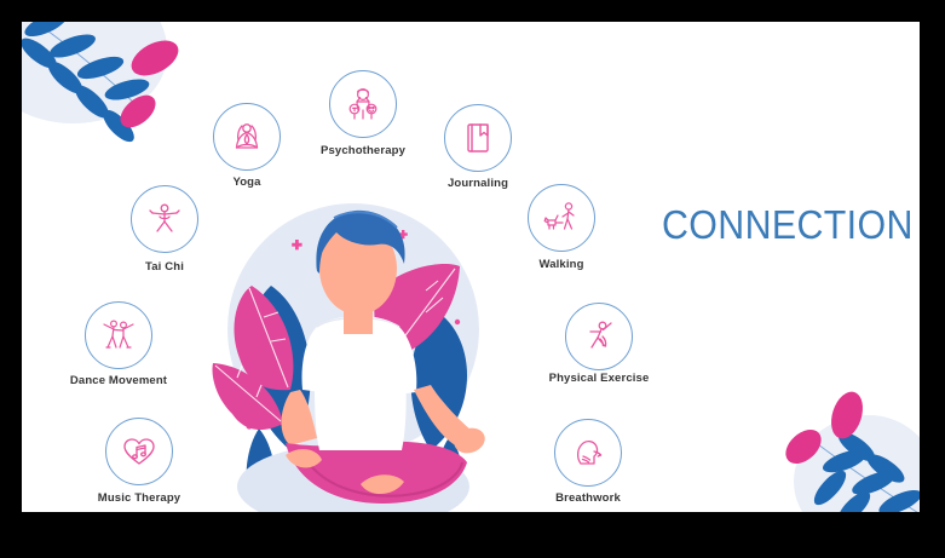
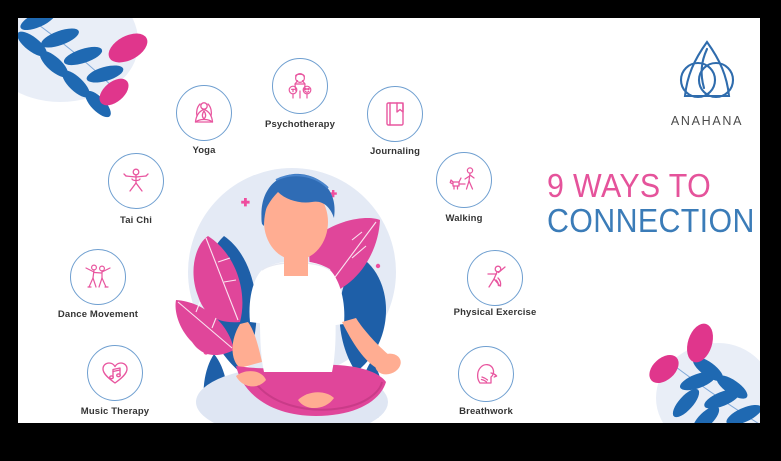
  Yoga
  Psychotherapy
  Journaling
  Walking
  Physical Exercise
  Breathwork
  Tai Chi
  Dance Movement
  Music Therapy
+ ANAHANA
+ 9 WAYS TO
  CONNECTION
